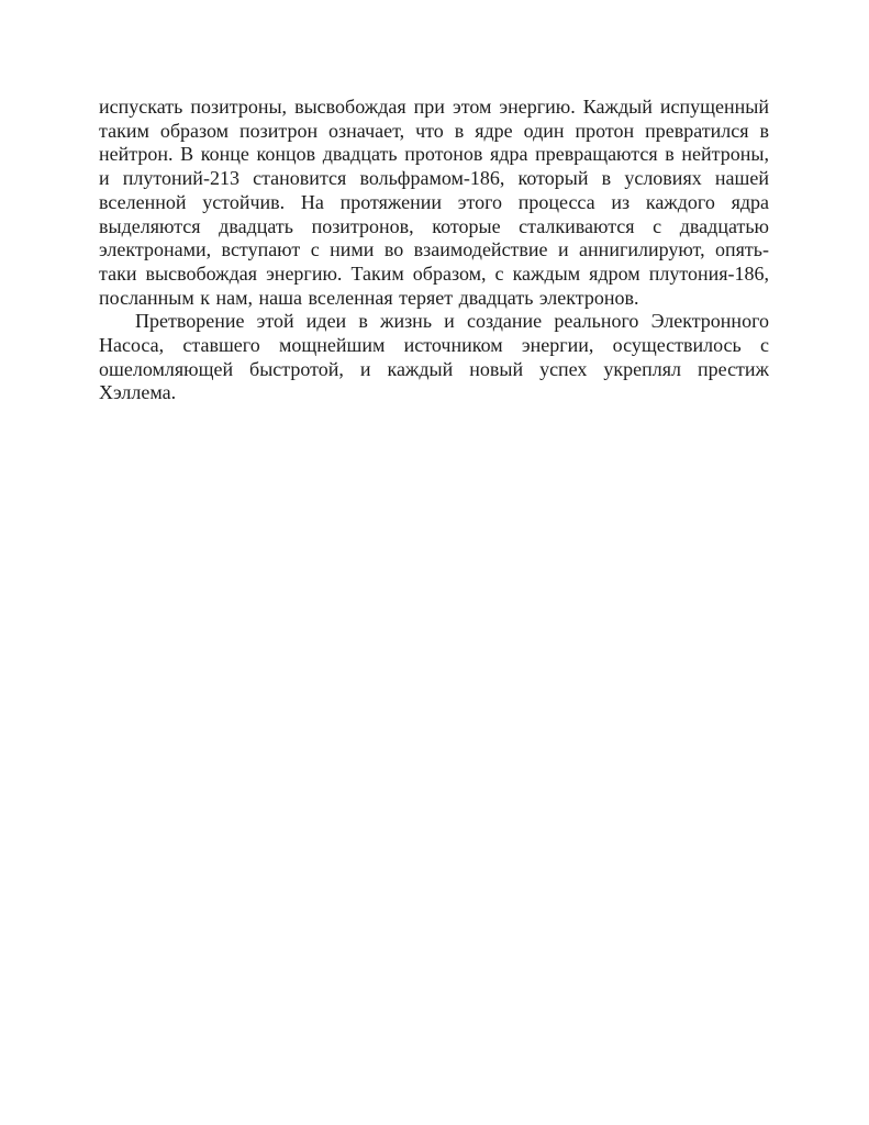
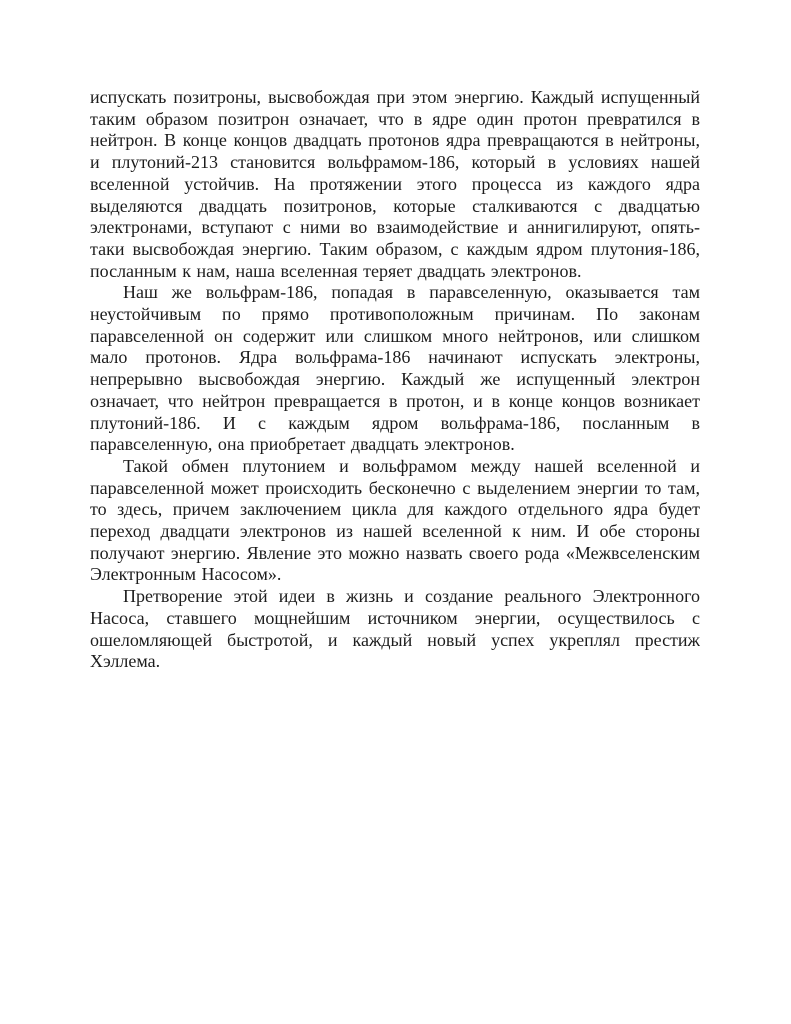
  испускать позитроны, высвобождая при этом энергию. Каждый испущенный таким образом позитрон означает, что в ядре один протон превратился в нейтрон. В конце концов двадцать протонов ядра превращаются в нейтроны, и плутоний-213 становится вольфрамом-186, который в условиях нашей вселенной устойчив. На протяжении этого процесса из каждого ядра выделяются двадцать позитронов, которые сталкиваются с двадцатью электронами, вступают с ними во взаимодействие и аннигилируют, опять-таки высвобождая энергию. Таким образом, с каждым ядром плутония-186, посланным к нам, наша вселенная теряет двадцать электронов.
+ Наш же вольфрам-186, попадая в паравселенную, оказывается там неустойчивым по прямо противоположным причинам. По законам паравселенной он содержит или слишком много нейтронов, или слишком мало протонов. Ядра вольфрама-186 начинают испускать электроны, непрерывно высвобождая энергию. Каждый же испущенный электрон означает, что нейтрон превращается в протон, и в конце концов возникает плутоний-186. И с каждым ядром вольфрама-186, посланным в паравселенную, она приобретает двадцать электронов.
+ Такой обмен плутонием и вольфрамом между нашей вселенной и паравселенной может происходить бесконечно с выделением энергии то там, то здесь, причем заключением цикла для каждого отдельного ядра будет переход двадцати электронов из нашей вселенной к ним. И обе стороны получают энергию. Явление это можно назвать своего рода «Межвселенским Электронным Насосом».
  Претворение этой идеи в жизнь и создание реального Электронного Насоса, ставшего мощнейшим источником энергии, осуществилось с ошеломляющей быстротой, и каждый новый успех укреплял престиж Хэллема.
